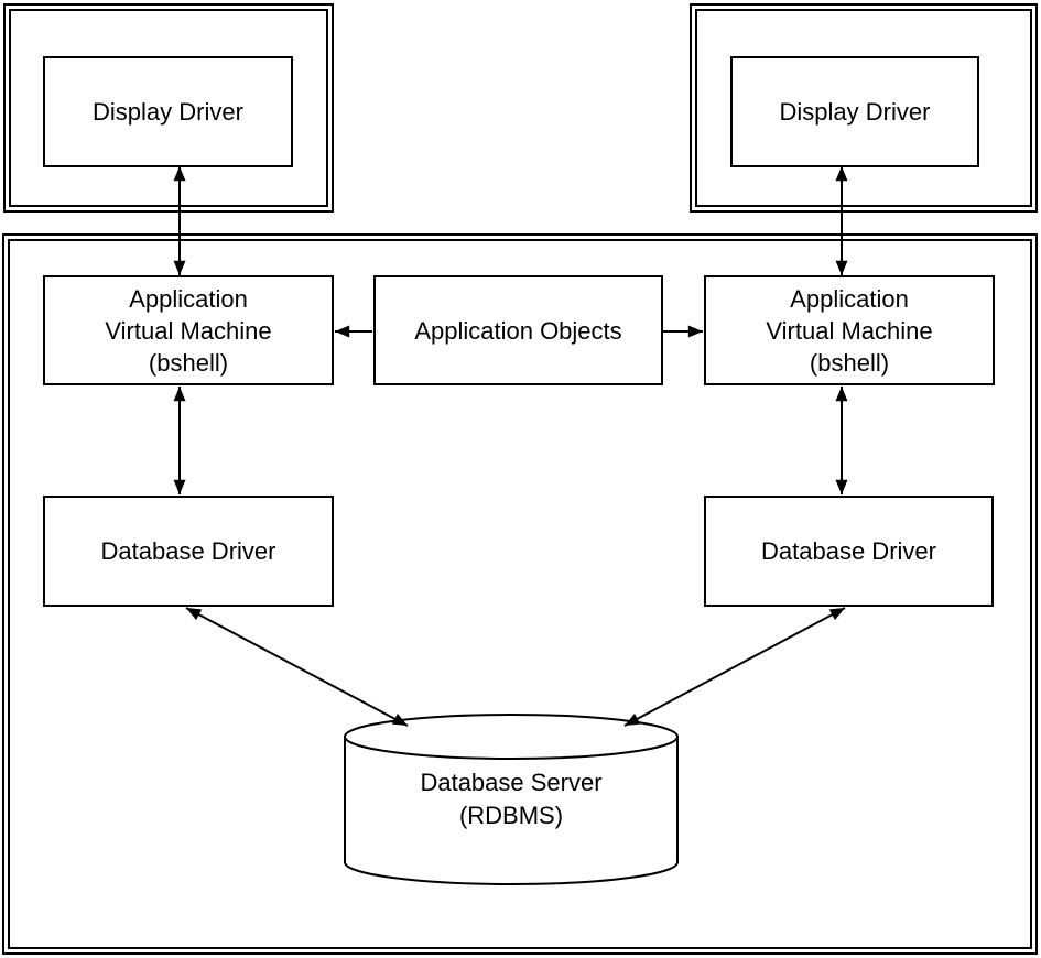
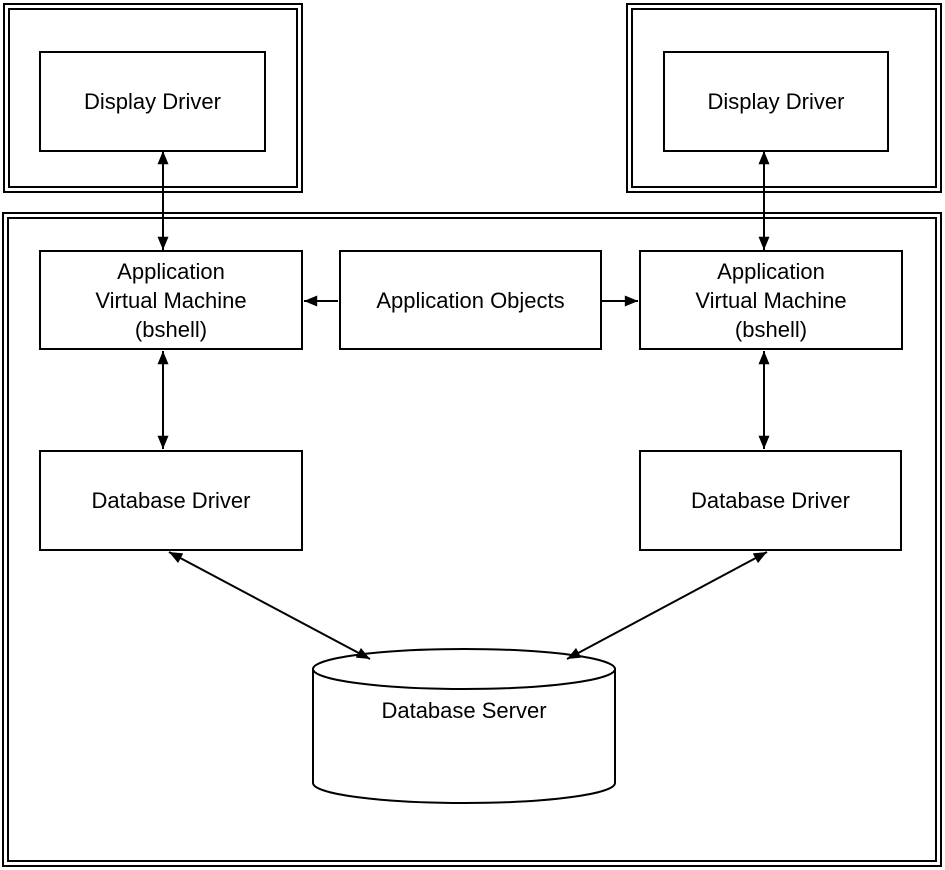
  Display Driver
  Display Driver
  Application
  Virtual Machine
  (bshell)
  Application Objects
  Application
  Virtual Machine
  (bshell)
  Database Driver
  Database Driver
  Database Server
- (RDBMS)
